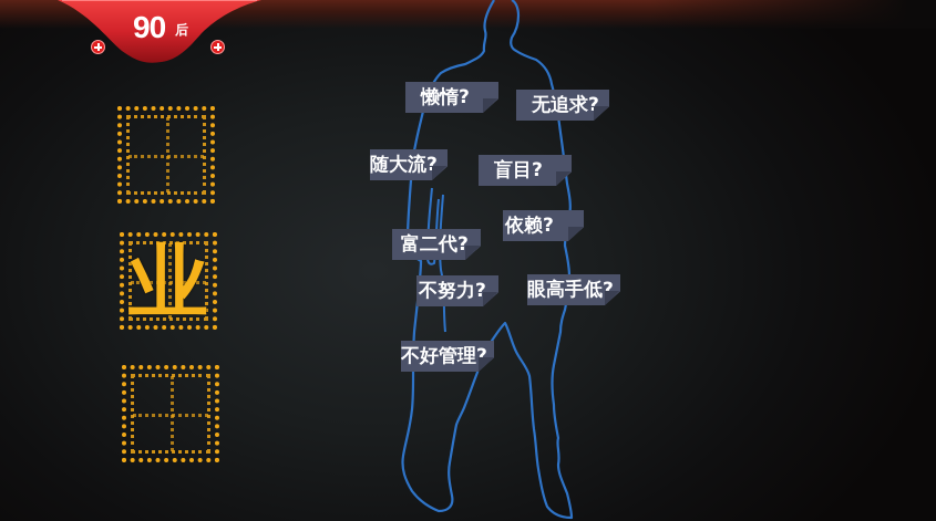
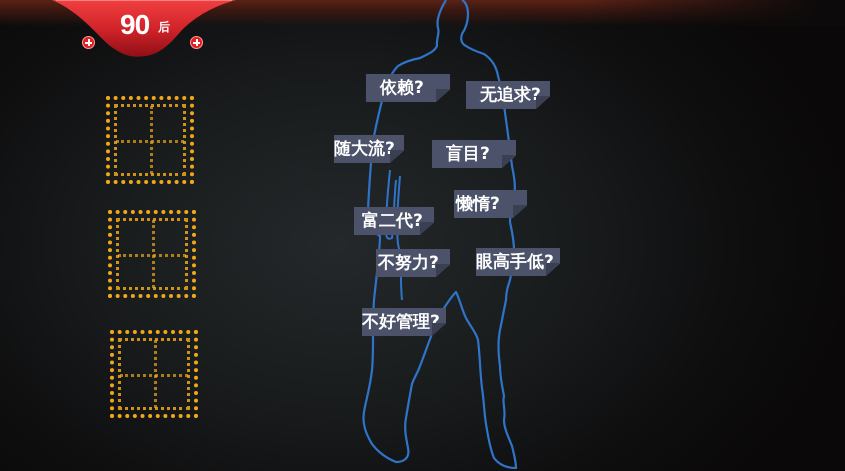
  90
  后
- 业
- 懒惰?
+ 依赖?
  无追求?
  随大流?
  盲目?
- 依赖?
+ 懒惰?
  富二代?
  不努力?
  眼高手低?
  不好管理?
